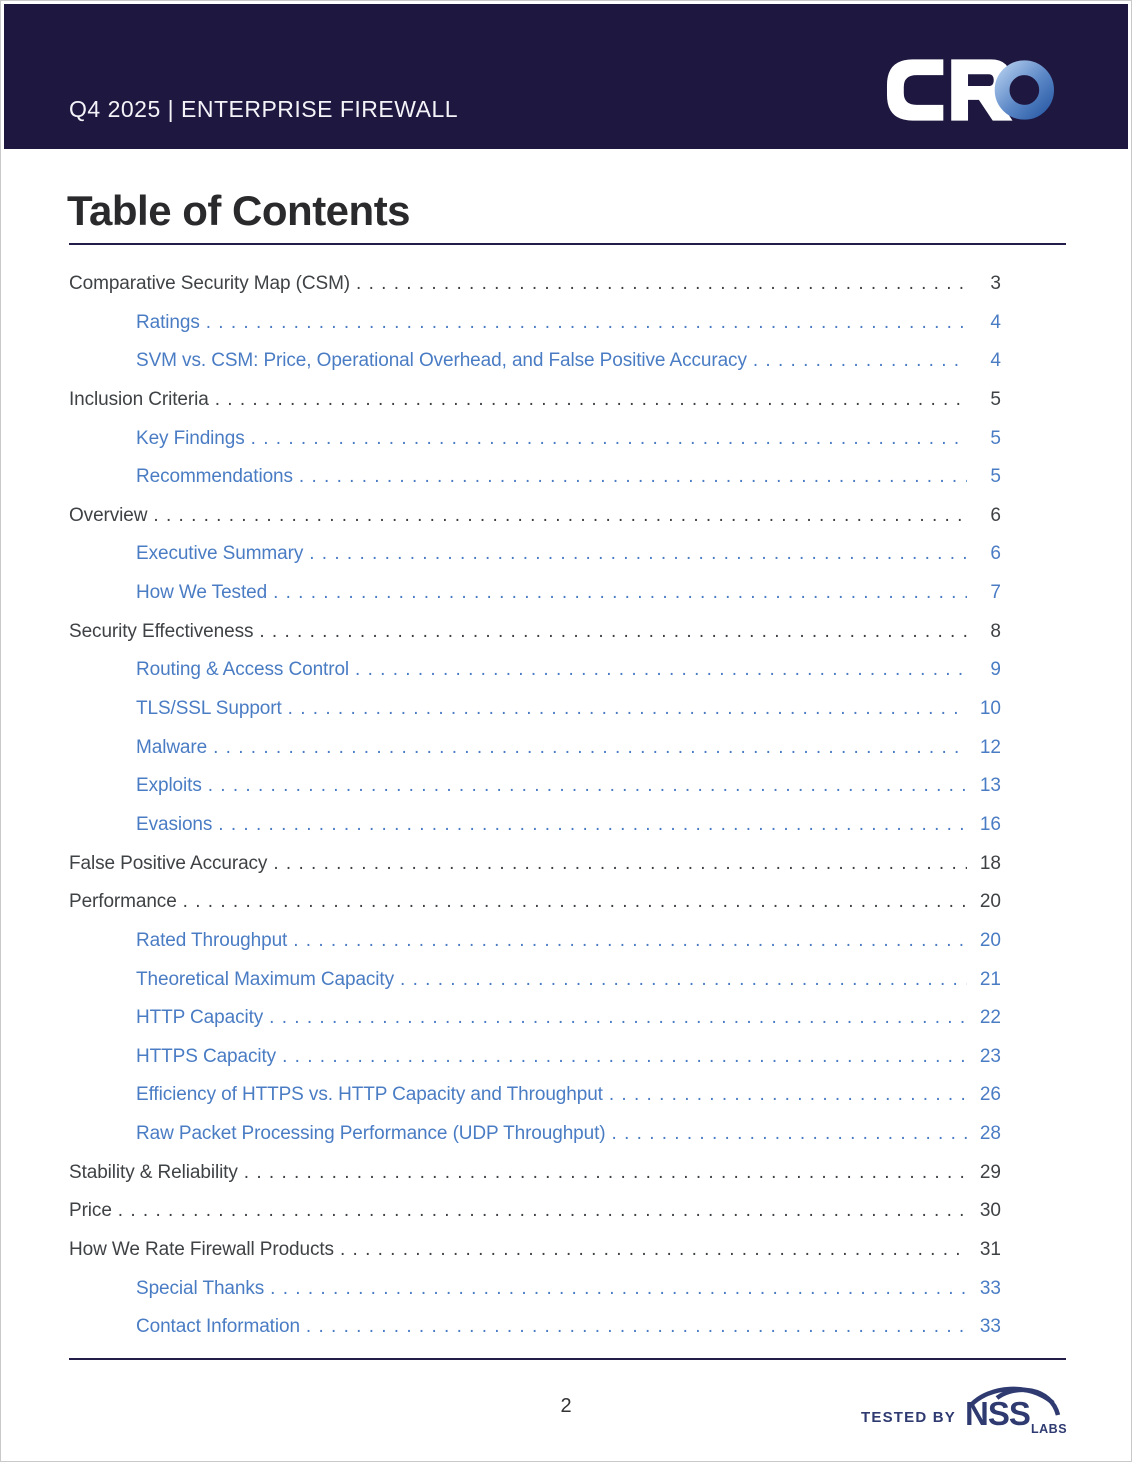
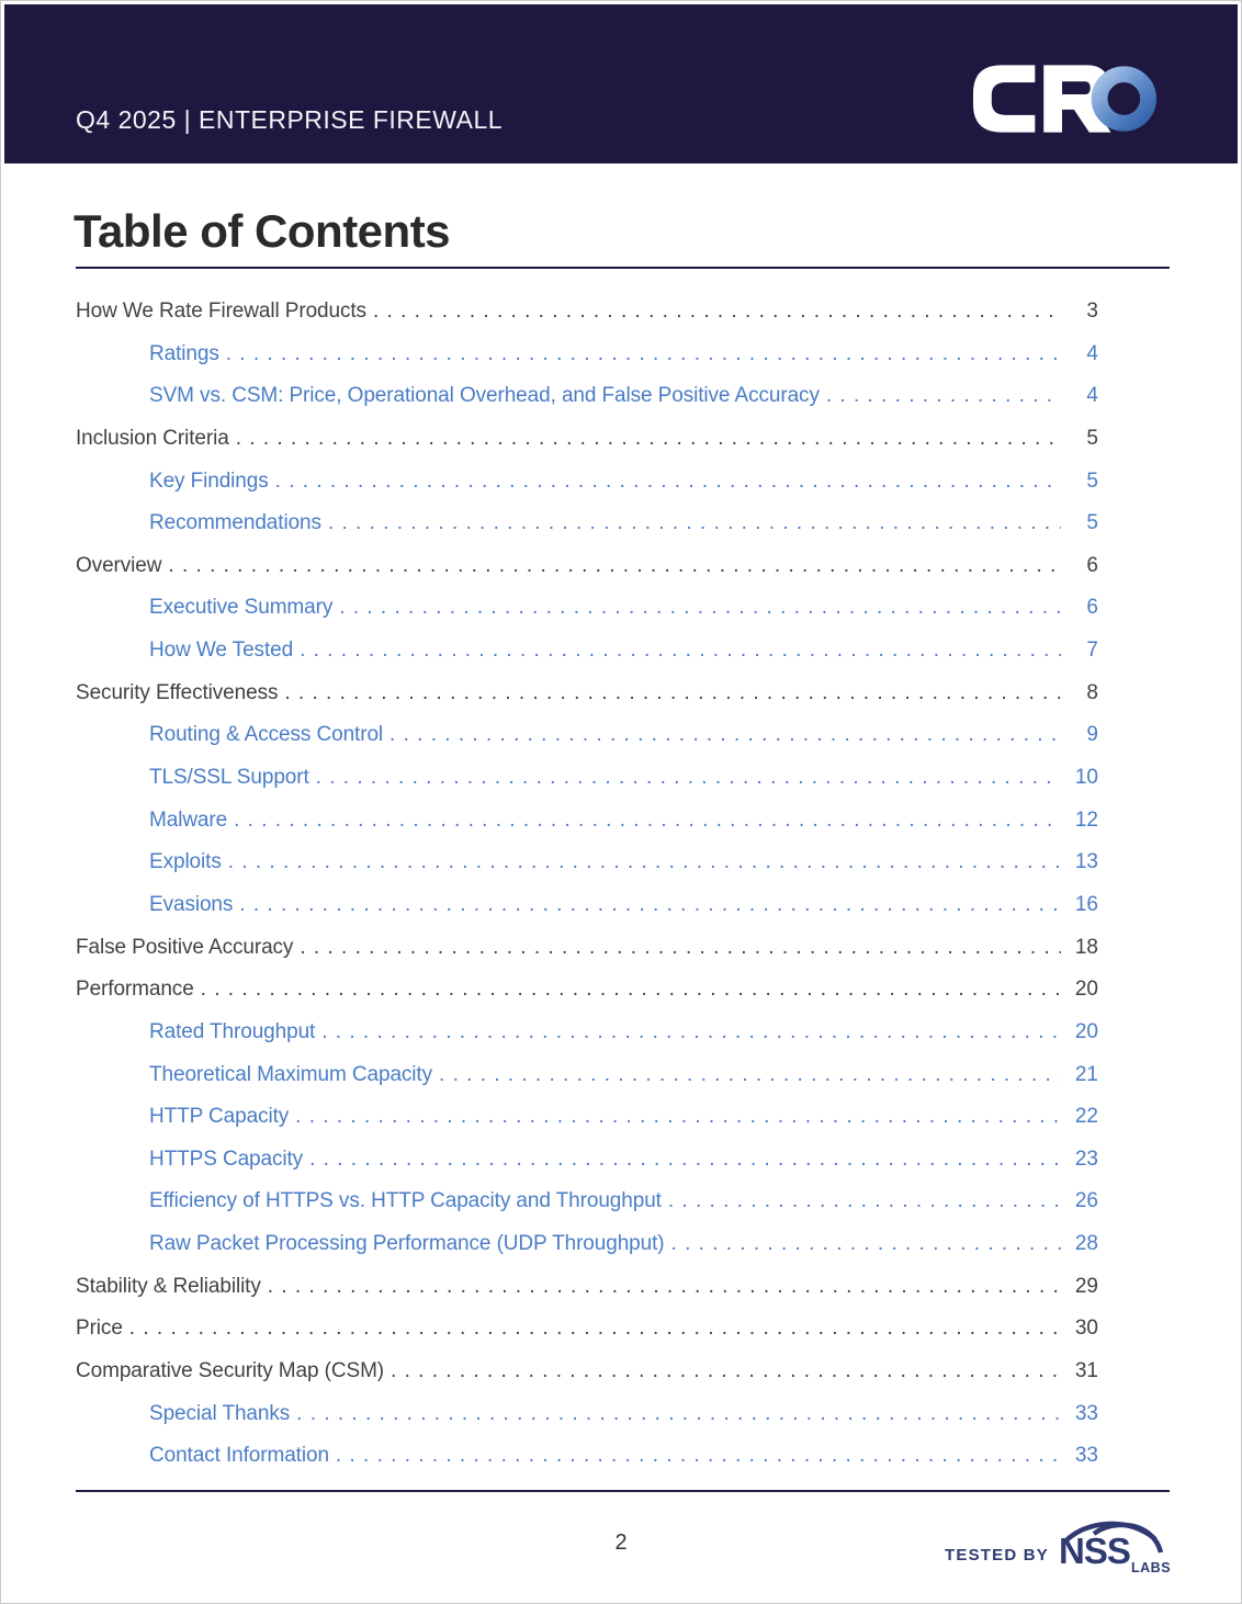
  Q4 2025 | ENTERPRISE FIREWALL
  Table of Contents
- Comparative Security Map (CSM)
+ How We Rate Firewall Products
  3
  Ratings
  4
  SVM vs. CSM: Price, Operational Overhead, and False Positive Accuracy
  4
  Inclusion Criteria
  5
  Key Findings
  5
  Recommendations
  5
  Overview
  6
  Executive Summary
  6
  How We Tested
  7
  Security Effectiveness
  8
  Routing & Access Control
  9
  TLS/SSL Support
  10
  Malware
  12
  Exploits
  13
  Evasions
  16
  False Positive Accuracy
  18
  Performance
  20
  Rated Throughput
  20
  Theoretical Maximum Capacity
  21
  HTTP Capacity
  22
  HTTPS Capacity
  23
  Efficiency of HTTPS vs. HTTP Capacity and Throughput
  26
  Raw Packet Processing Performance (UDP Throughput)
  28
  Stability & Reliability
  29
  Price
  30
- How We Rate Firewall Products
+ Comparative Security Map (CSM)
  31
  Special Thanks
  33
  Contact Information
  33
  2
  TESTED BY
  NSS
  LABS
